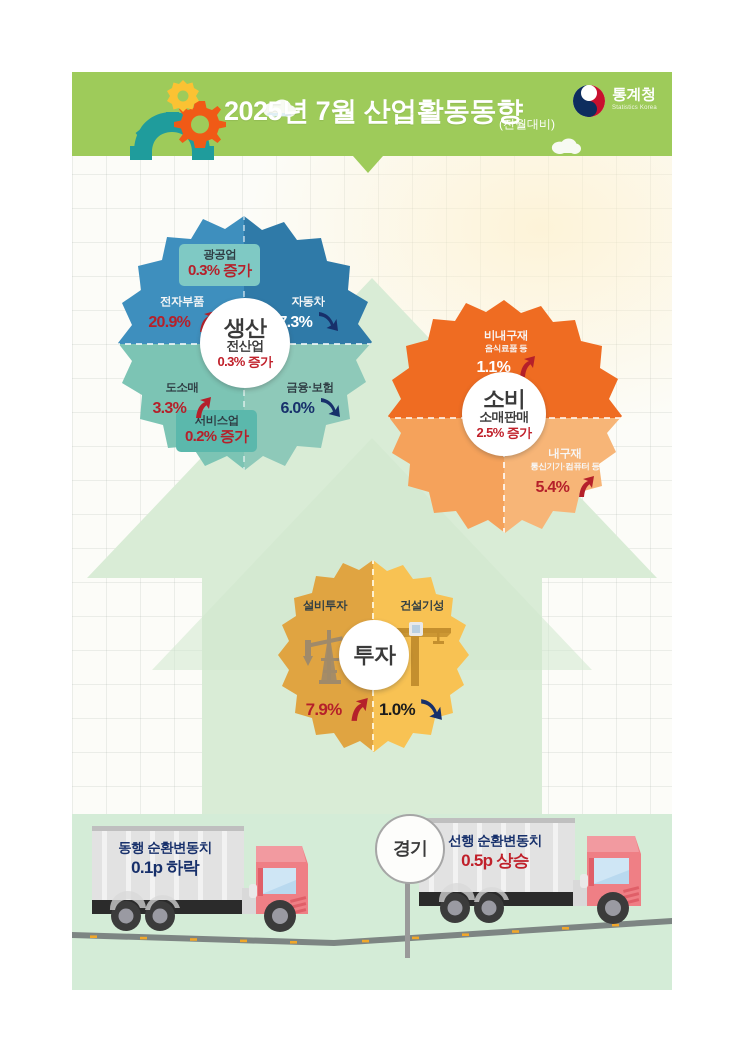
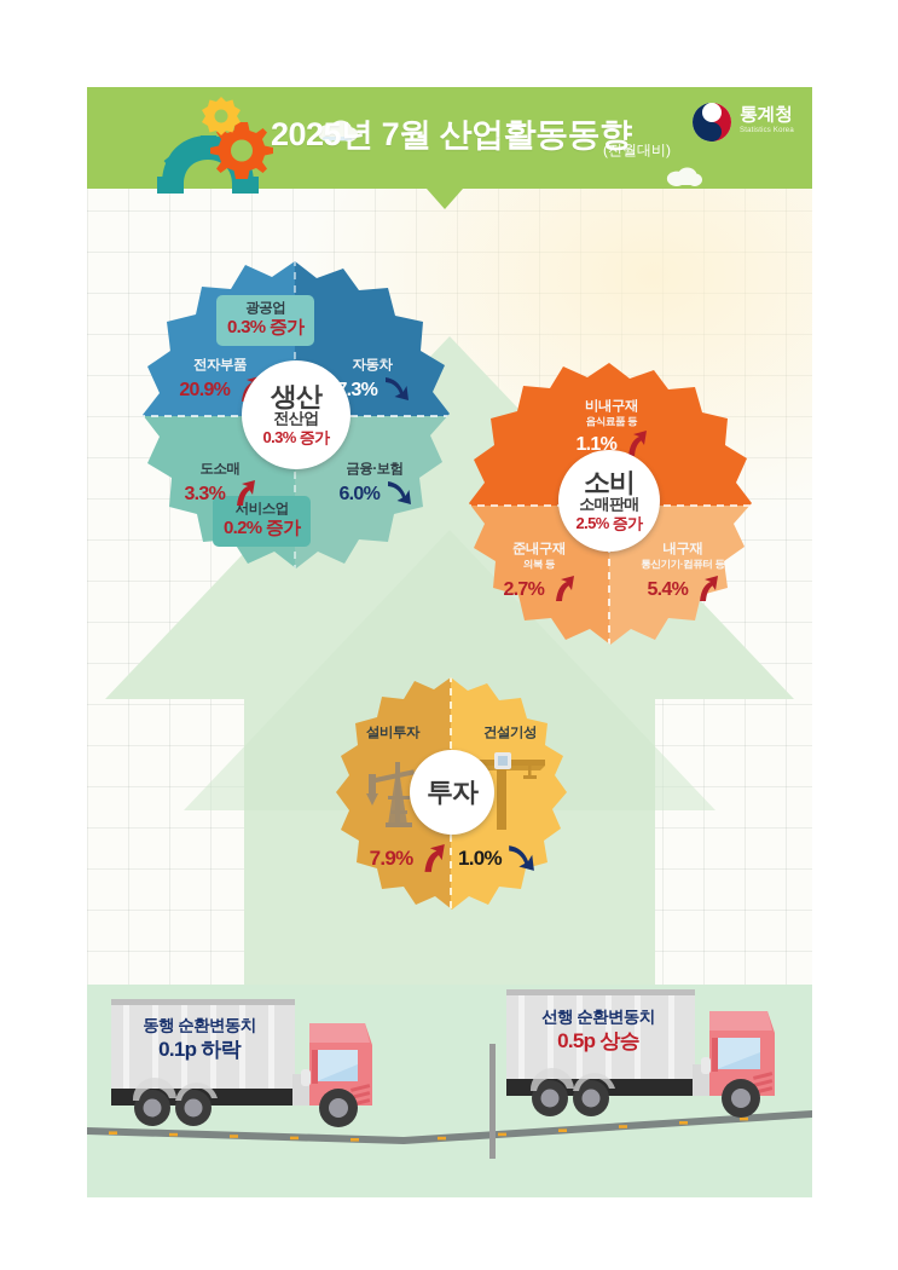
  2025년 7월 산업활동동향
  (전월대비)
  통계청
  광공업
  0.3% 증가
  서비스업
  0.2% 증가
  전자부품
  20.9%
  자동차
  .3%
  도소매
  3.3%
  금융·보험
  6.0%
  생산
  전산업
  0.3% 증가
  비내구재
  음식료품 등
  1.1%
+ 준내구재
+ 의복 등
+ 2.7%
  내구재
  통신기기·컴퓨터 등
  5.4%
  소비
  소매판매
  2.5% 증가
  설비투자
  건설기성
  7.9%
  1.0%
  투자
  동행 순환변동치
  0.1p 하락
  선행 순환변동치
  0.5p 상승
- 경기
